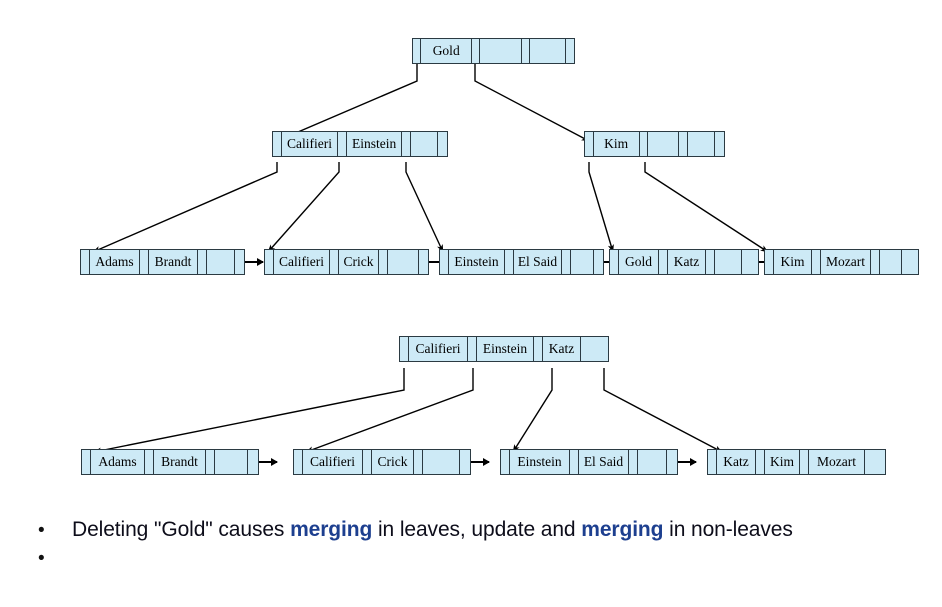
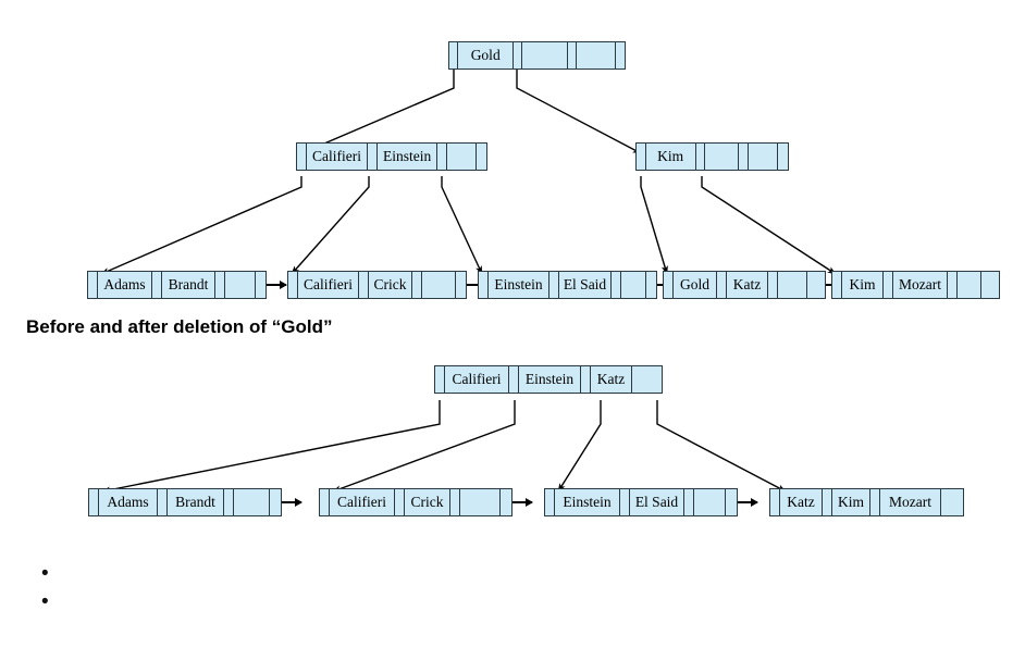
  Gold
  Califieri
  Einstein
  Kim
  Adams
  Brandt
  Califieri
  Crick
  Einstein
  El Said
  Gold
  Katz
  Kim
  Mozart
+ Before and after deletion of “Gold”
  Califieri
  Einstein
  Katz
  Adams
  Brandt
  Califieri
  Crick
  Einstein
  El Said
  Katz
  Kim
  Mozart
  •
- Deleting "Gold" causes merging in leaves, update and merging in non-leaves
  •
